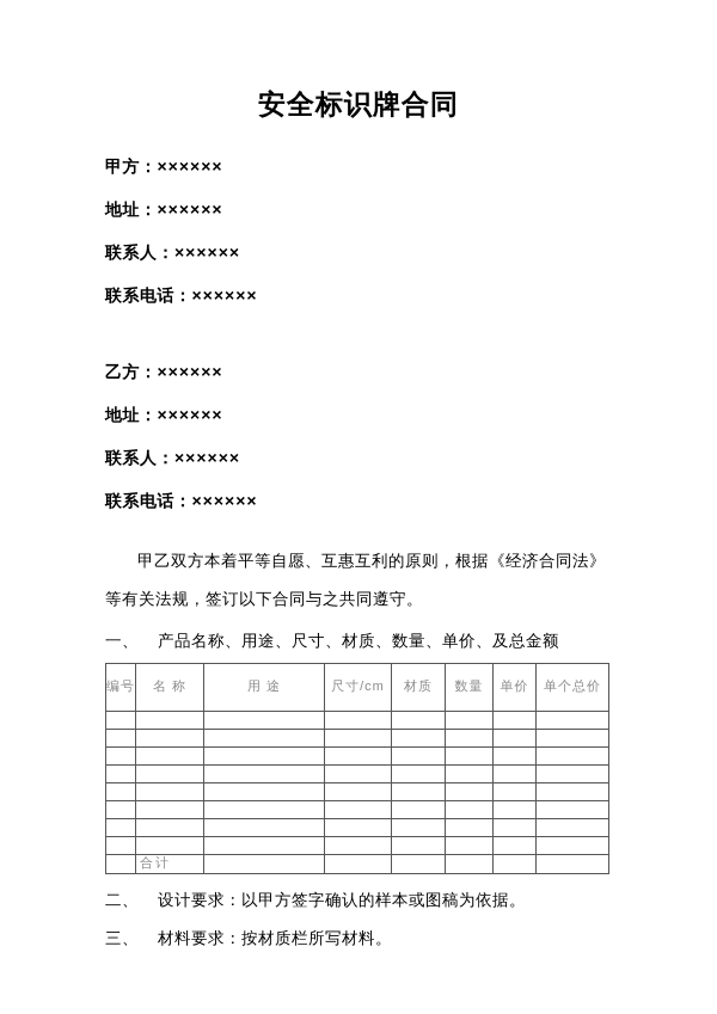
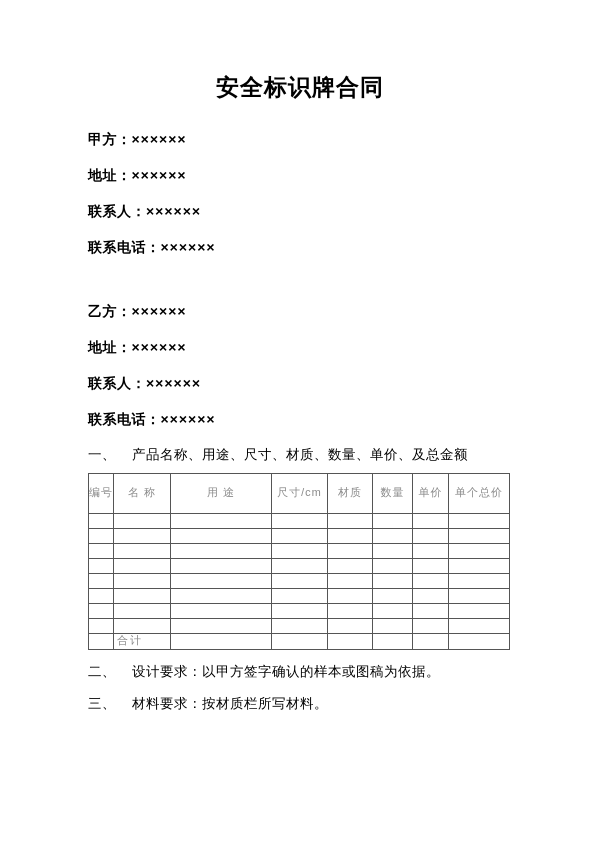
  安全标识牌合同
  甲方：××××××
  地址：××××××
  联系人：××××××
  联系电话：××××××
  乙方：××××××
  地址：××××××
  联系人：××××××
  联系电话：××××××
- 甲乙双方本着平等自愿、互惠互利的原则，根据《经济合同法》等有关法规，签订以下合同与之共同遵守。
  一、 产品名称、用途、尺寸、材质、数量、单价、及总金额
  编号	名 称	用 途	尺寸/cm	材质	数量	单价	单个总价
  	合计
  二、 设计要求：以甲方签字确认的样本或图稿为依据。
  三、 材料要求：按材质栏所写材料。
